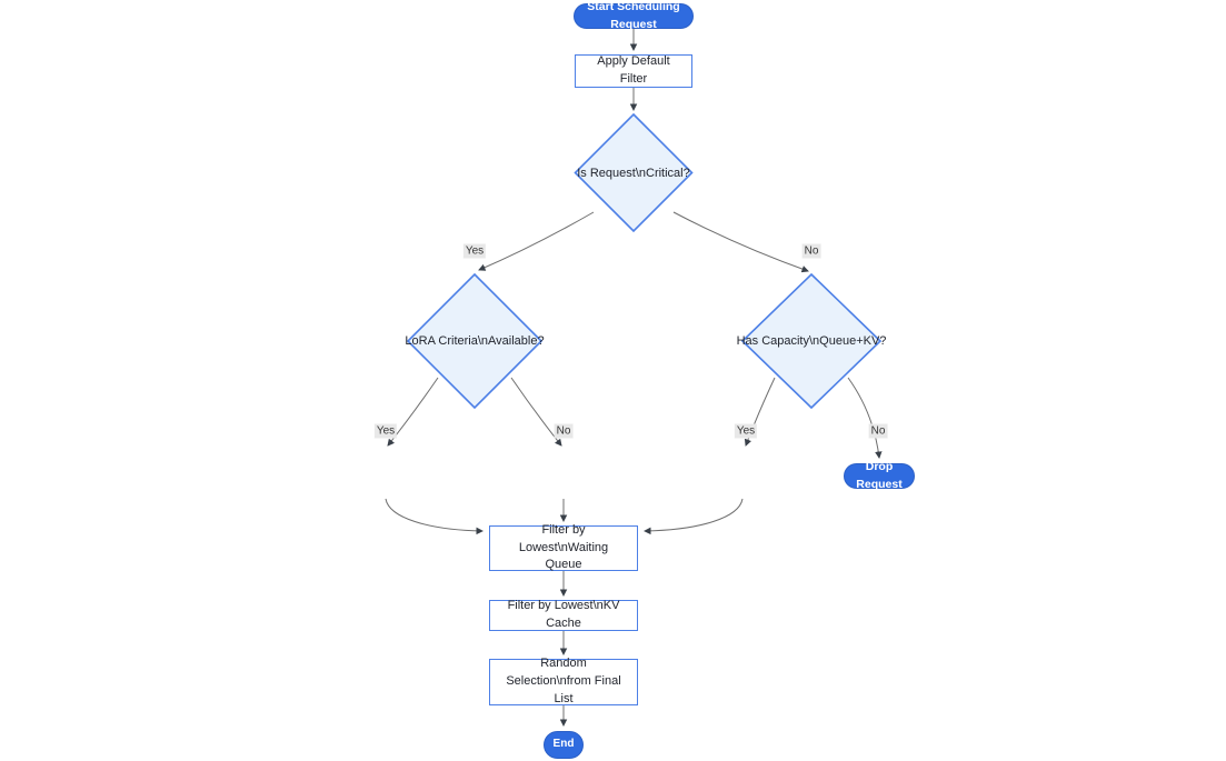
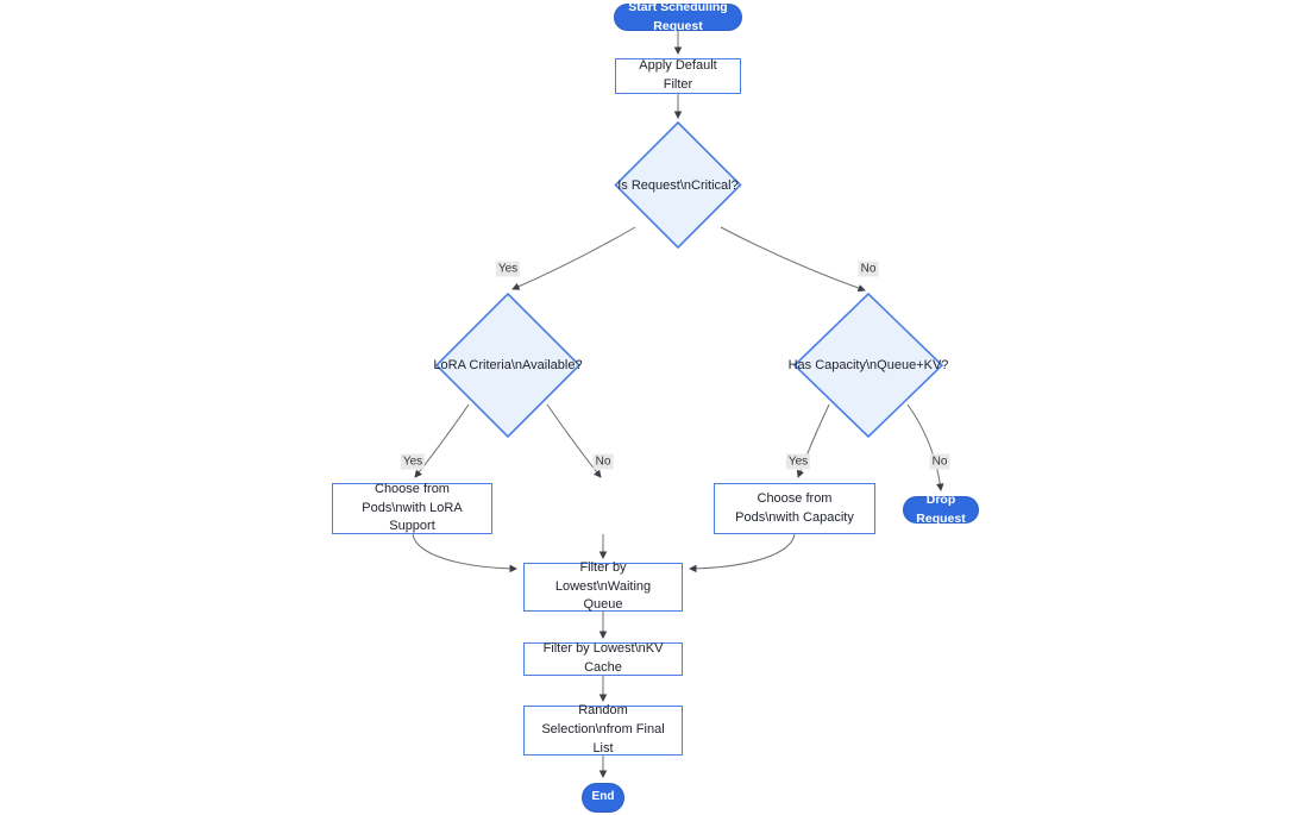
  Start Scheduling Request
  Apply Default Filter
  Is Request\nCritical?
  LoRA Criteria\nAvailable?
  Has Capacity\nQueue+KV?
+ Choose from Pods\nwith LoRA Support
+ Choose from Pods\nwith Capacity
  Drop Request
  Filter by Lowest\nWaiting Queue
  Filter by Lowest\nKV Cache
  Random Selection\nfrom Final List
  End
  Yes
  No
  Yes
  No
  Yes
  No
